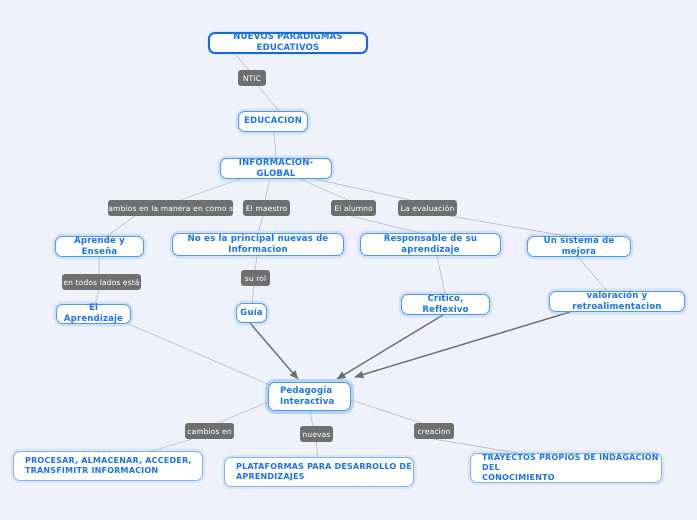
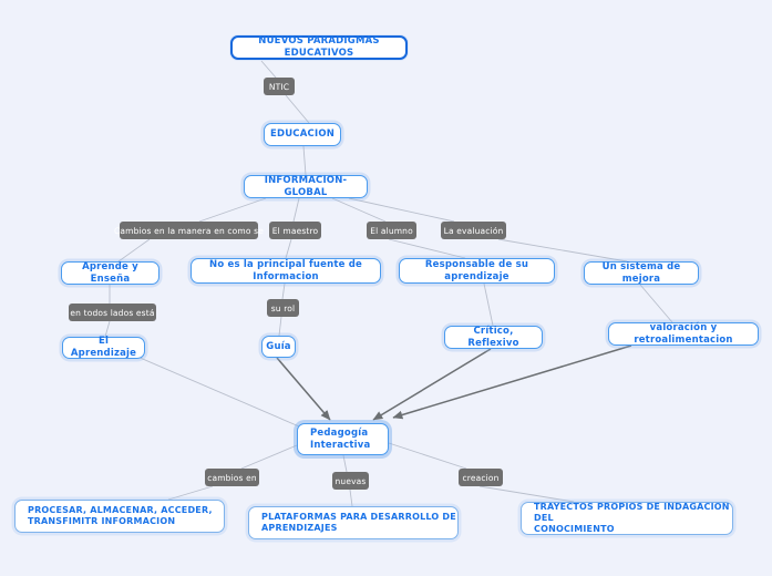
  NUEVOS PARADIGMAS EDUCATIVOS
  EDUCACION
  INFORMACION-GLOBAL
  Aprende y Enseña
- No es la principal nuevas de Informacion
+ No es la principal fuente de Informacion
  Responsable de su aprendizaje
  Un sistema de mejora
  El Aprendizaje
  Guía
  Crítico, Reflexivo
  valoración y retroalimentacion
  Pedagogía
  Interactiva
  PROCESAR, ALMACENAR, ACCEDER,
  TRANSFIMITR INFORMACION
  PLATAFORMAS PARA DESARROLLO DE
  APRENDIZAJES
  TRAYECTOS PROPIOS DE INDAGACION DEL
  CONOCIMIENTO
  NTIC
  Cambios en la manera en como se
  El maestro
  El alumno
  La evaluación
  en todos lados está
  su rol
  cambios en
  nuevas
  creacion
